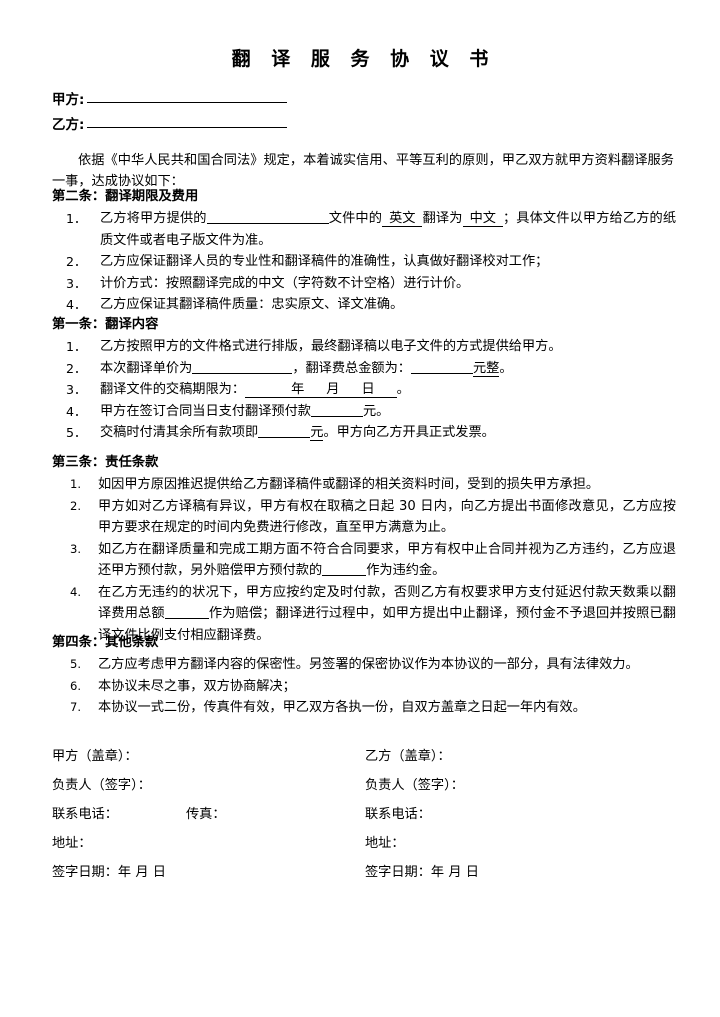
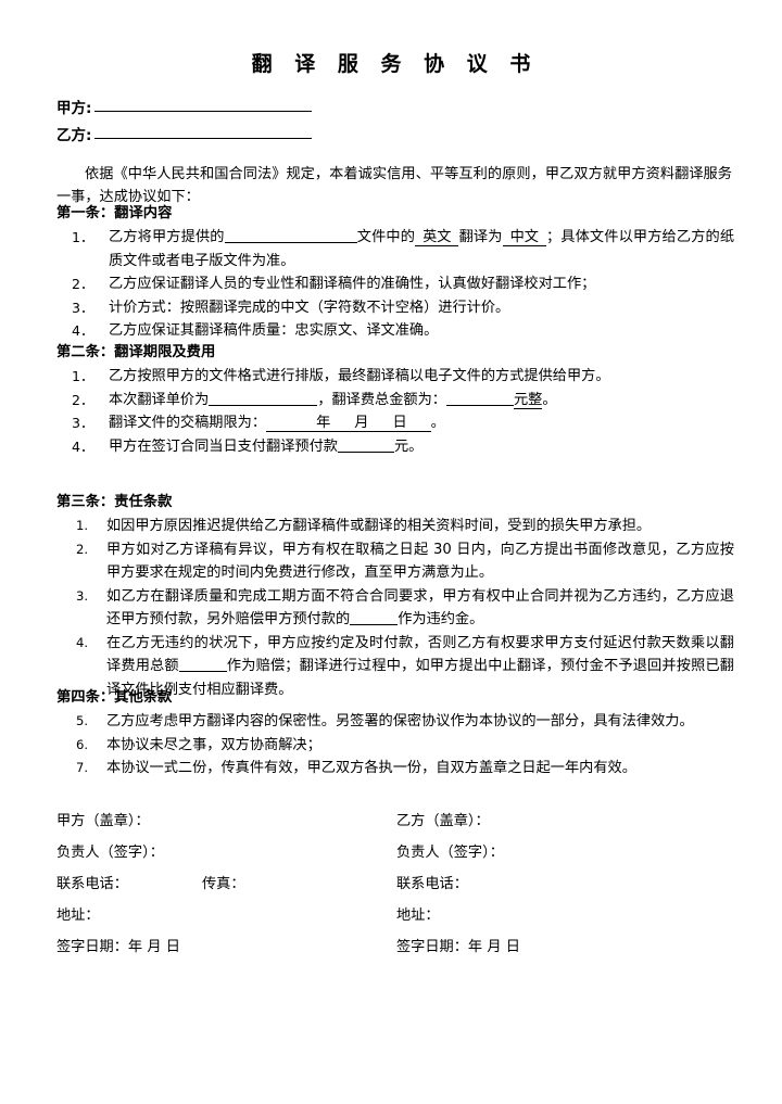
  翻 译 服 务 协 议 书
  甲方:
  乙方:
  依据《中华人民共和国合同法》规定，本着诚实信用、平等互利的原则，甲乙双方就甲方资料翻译服务一事，达成协议如下：
- 第二条：翻译期限及费用
+ 第一条：翻译内容
  1．
  乙方将甲方提供的 文件中的 英文 翻译为 中文 ；具体文件以甲方给乙方的纸质文件或者电子版文件为准。
  2．
  乙方应保证翻译人员的专业性和翻译稿件的准确性，认真做好翻译校对工作；
  3．
  计价方式：按照翻译完成的中文（字符数不计空格）进行计价。
  4．
  乙方应保证其翻译稿件质量：忠实原文、译文准确。
- 第一条：翻译内容
+ 第二条：翻译期限及费用
  1．
  乙方按照甲方的文件格式进行排版，最终翻译稿以电子文件的方式提供给甲方。
  2．
  本次翻译单价为 ，翻译费总金额为： 元整。
  3．
  翻译文件的交稿期限为： 年 月 日 。
  4．
  甲方在签订合同当日支付翻译预付款 元。
- 5．
- 交稿时付清其余所有款项即 元。甲方向乙方开具正式发票。
  第三条：责任条款
  1.
  如因甲方原因推迟提供给乙方翻译稿件或翻译的相关资料时间，受到的损失甲方承担。
  2.
  甲方如对乙方译稿有异议，甲方有权在取稿之日起 30 日内，向乙方提出书面修改意见，乙方应按甲方要求在规定的时间内免费进行修改，直至甲方满意为止。
  3.
  如乙方在翻译质量和完成工期方面不符合合同要求，甲方有权中止合同并视为乙方违约，乙方应退还甲方预付款，另外赔偿甲方预付款的 作为违约金。
  4.
  在乙方无违约的状况下，甲方应按约定及时付款，否则乙方有权要求甲方支付延迟付款天数乘以翻译费用总额 作为赔偿；翻译进行过程中，如甲方提出中止翻译，预付金不予退回并按照已翻译文件比例支付相应翻译费。
  第四条：其他条款
  5.
  乙方应考虑甲方翻译内容的保密性。另签署的保密协议作为本协议的一部分，具有法律效力。
  6.
  本协议未尽之事，双方协商解决；
  7.
  本协议一式二份，传真件有效，甲乙双方各执一份，自双方盖章之日起一年内有效。
  甲方（盖章）：
  乙方（盖章）：
  负责人（签字）：
  负责人（签字）：
  联系电话：
  传真：
  联系电话：
  地址：
  地址：
  签字日期：年 月 日
  签字日期：年 月 日
